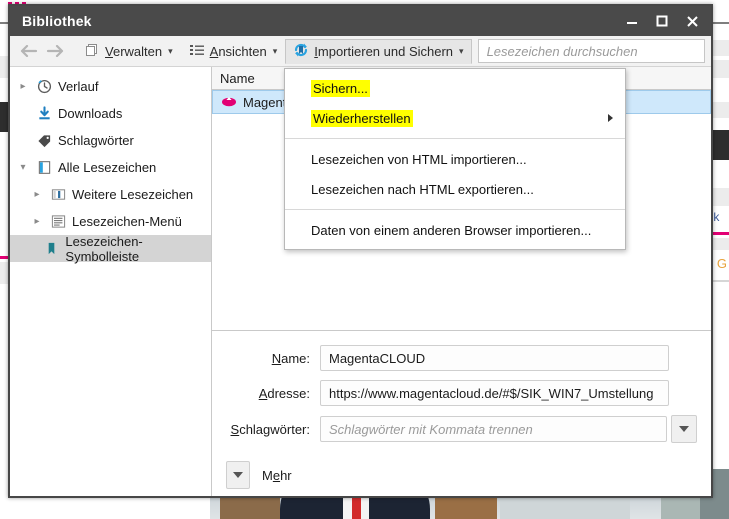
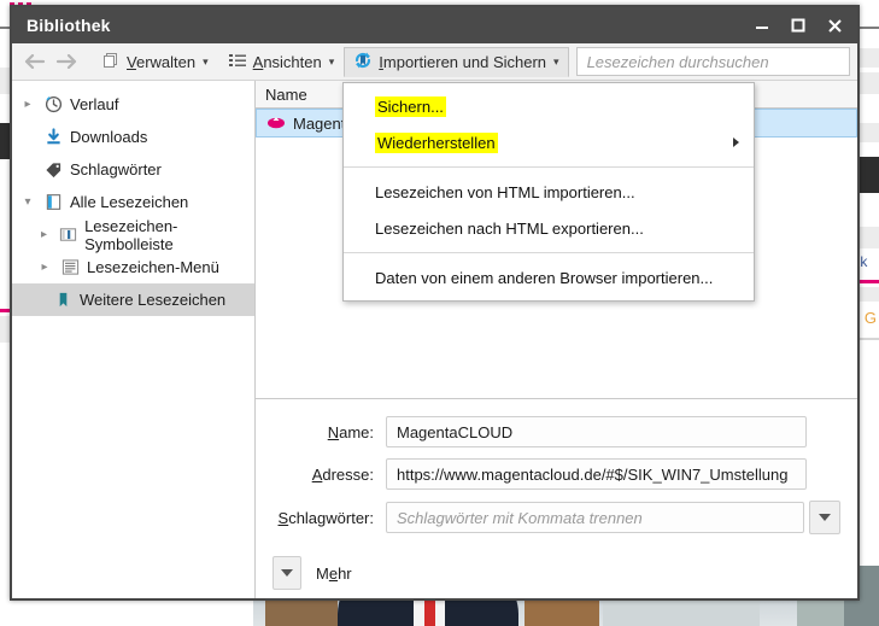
  G
  Bibliothek
  Verwalten
  ▾
  Ansichten
  ▾
  Importieren und Sichern
  ▾
  Lesezeichen durchsuchen
  ▸
  Verlauf
  Downloads
  Schlagwörter
  ▾
  Alle Lesezeichen
  ▸
- Weitere Lesezeichen
+ Lesezeichen-Symbolleiste
  ▸
  Lesezeichen-Menü
- Lesezeichen-Symbolleiste
+ Weitere Lesezeichen
  Name
  Name:
  MagentaCLOUD
  Adresse:
  https://www.magentacloud.de/#$/SIK_WIN7_Umstellung
  Schlagwörter:
  Schlagwörter mit Kommata trennen
  Mehr
  Sichern...
  Wiederherstellen
  Lesezeichen von HTML importieren...
  Lesezeichen nach HTML exportieren...
  Daten von einem anderen Browser importieren...
